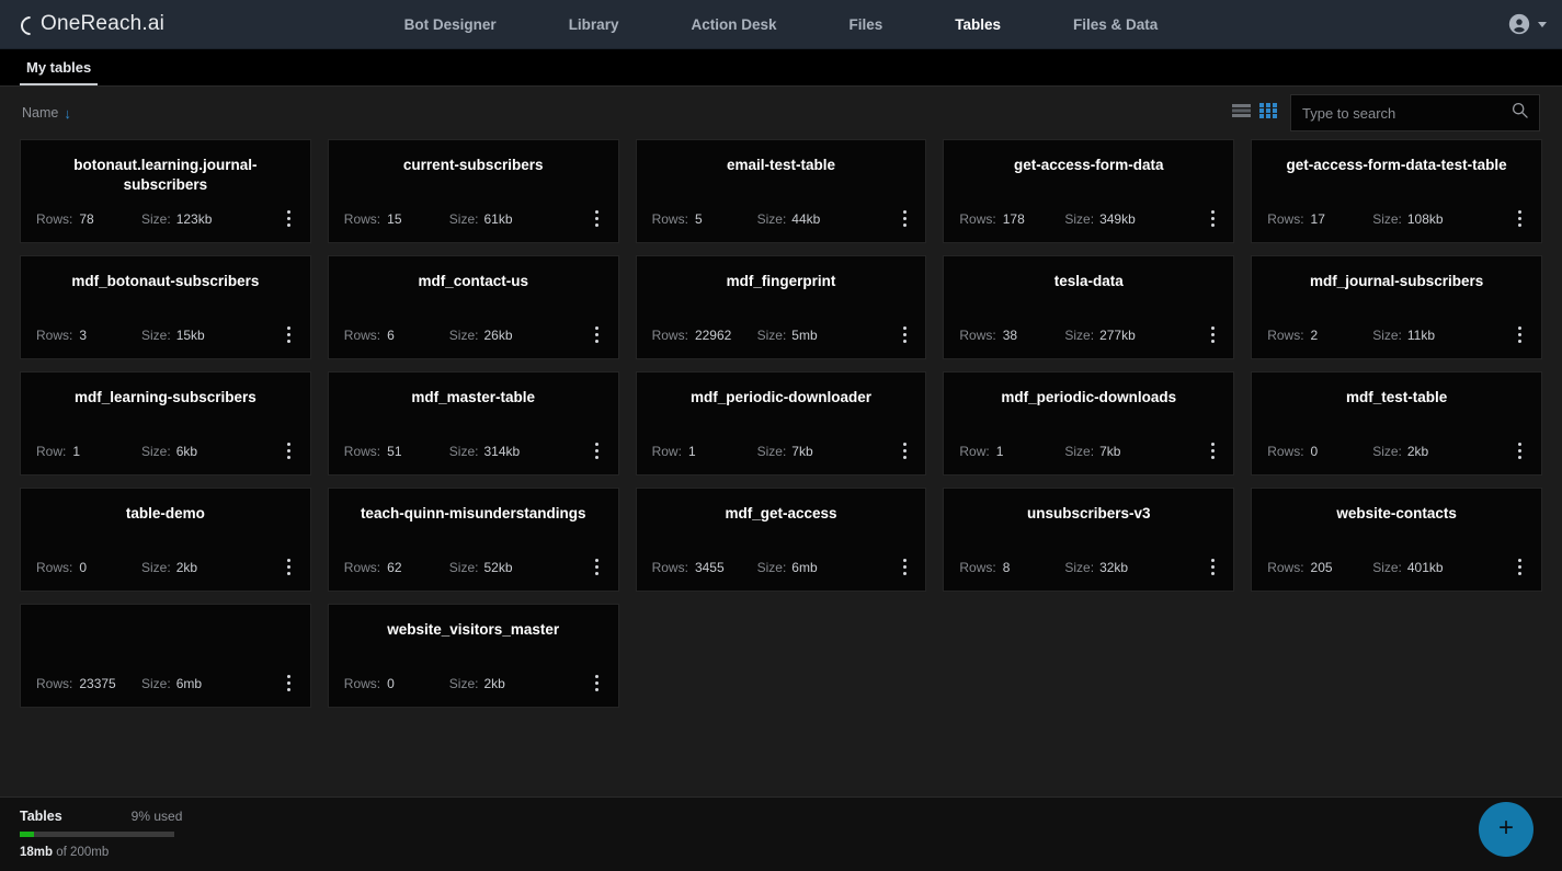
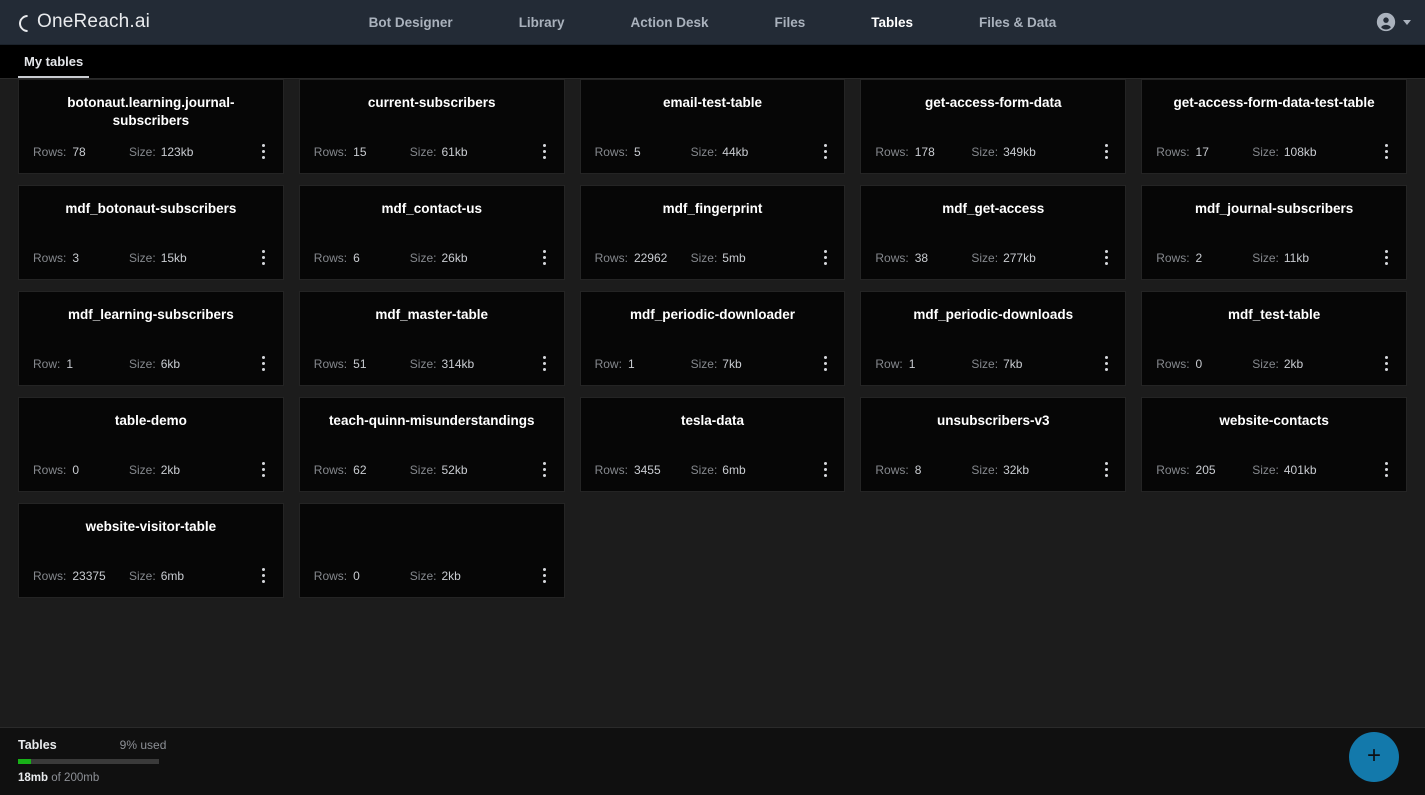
  OneReach.ai
  Bot Designer
  Library
  Action Desk
  Files
  Tables
  Files & Data
  My tables
- Name
- ↓
- Type to search
  botonaut.learning.journal-subscribers
  Rows:
  78
  Size:
  123kb
  current-subscribers
  Rows:
  15
  Size:
  61kb
  email-test-table
  Rows:
  5
  Size:
  44kb
  get-access-form-data
  Rows:
  178
  Size:
  349kb
  get-access-form-data-test-table
  Rows:
  17
  Size:
  108kb
  mdf_botonaut-subscribers
  Rows:
  3
  Size:
  15kb
  mdf_contact-us
  Rows:
  6
  Size:
  26kb
  mdf_fingerprint
  Rows:
  22962
  Size:
  5mb
- tesla-data
+ mdf_get-access
  Rows:
  38
  Size:
  277kb
  mdf_journal-subscribers
  Rows:
  2
  Size:
  11kb
  mdf_learning-subscribers
  Row:
  1
  Size:
  6kb
  mdf_master-table
  Rows:
  51
  Size:
  314kb
  mdf_periodic-downloader
  Row:
  1
  Size:
  7kb
  mdf_periodic-downloads
  Row:
  1
  Size:
  7kb
  mdf_test-table
  Rows:
  0
  Size:
  2kb
  table-demo
  Rows:
  0
  Size:
  2kb
  teach-quinn-misunderstandings
  Rows:
  62
  Size:
  52kb
- mdf_get-access
+ tesla-data
  Rows:
  3455
  Size:
  6mb
  unsubscribers-v3
  Rows:
  8
  Size:
  32kb
  website-contacts
  Rows:
  205
  Size:
  401kb
+ website-visitor-table
  Rows:
  23375
  Size:
  6mb
- website_visitors_master
  Rows:
  0
  Size:
  2kb
  Tables
  9% used
  18mb of 200mb
  +
